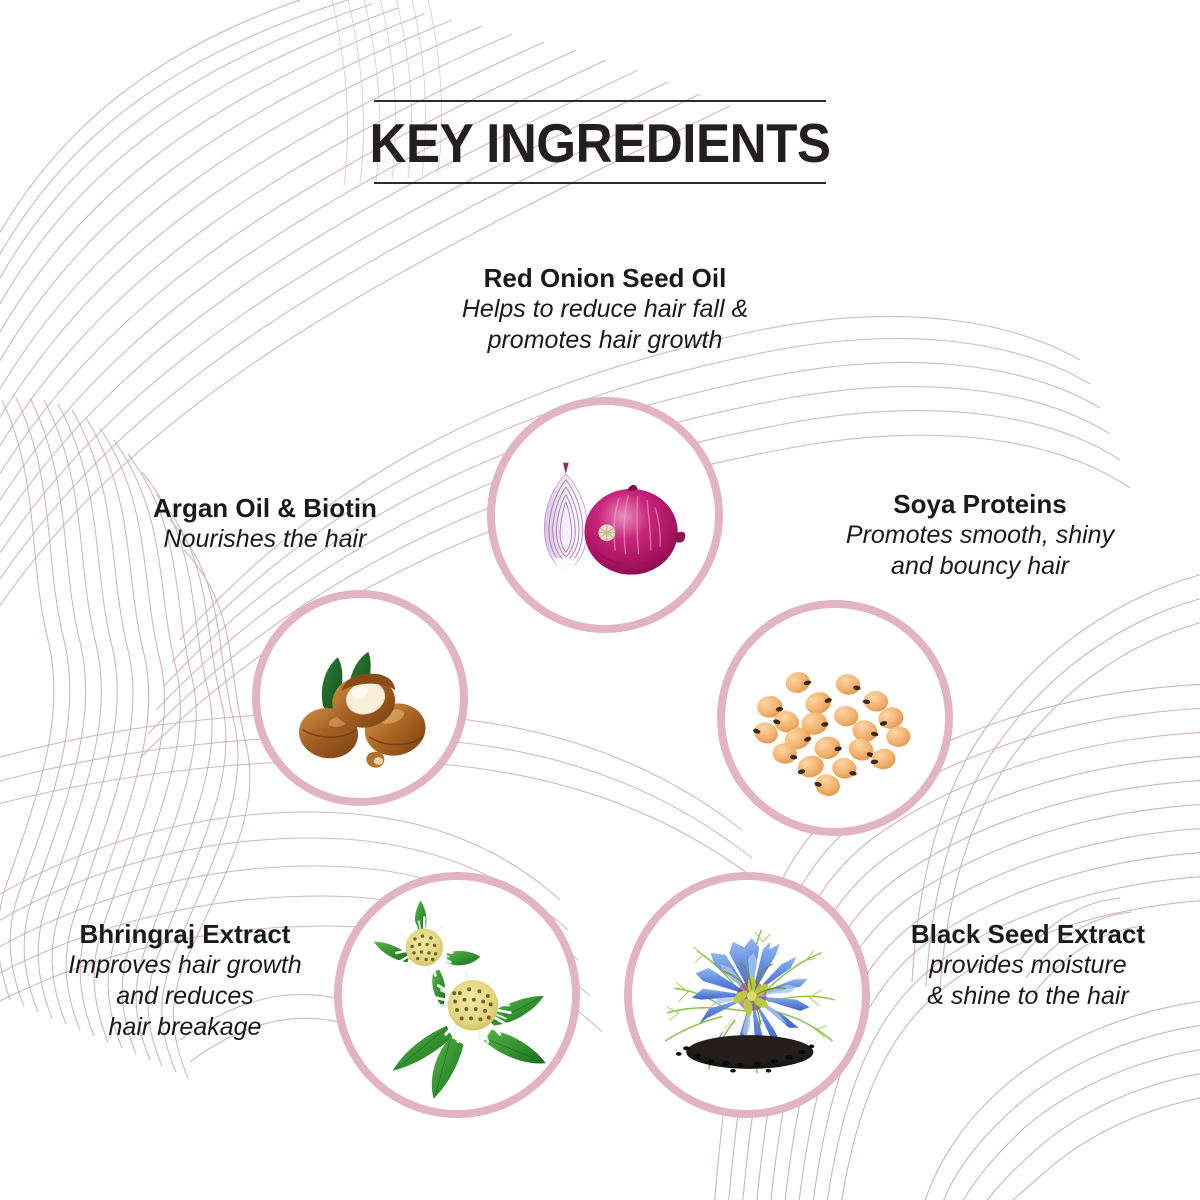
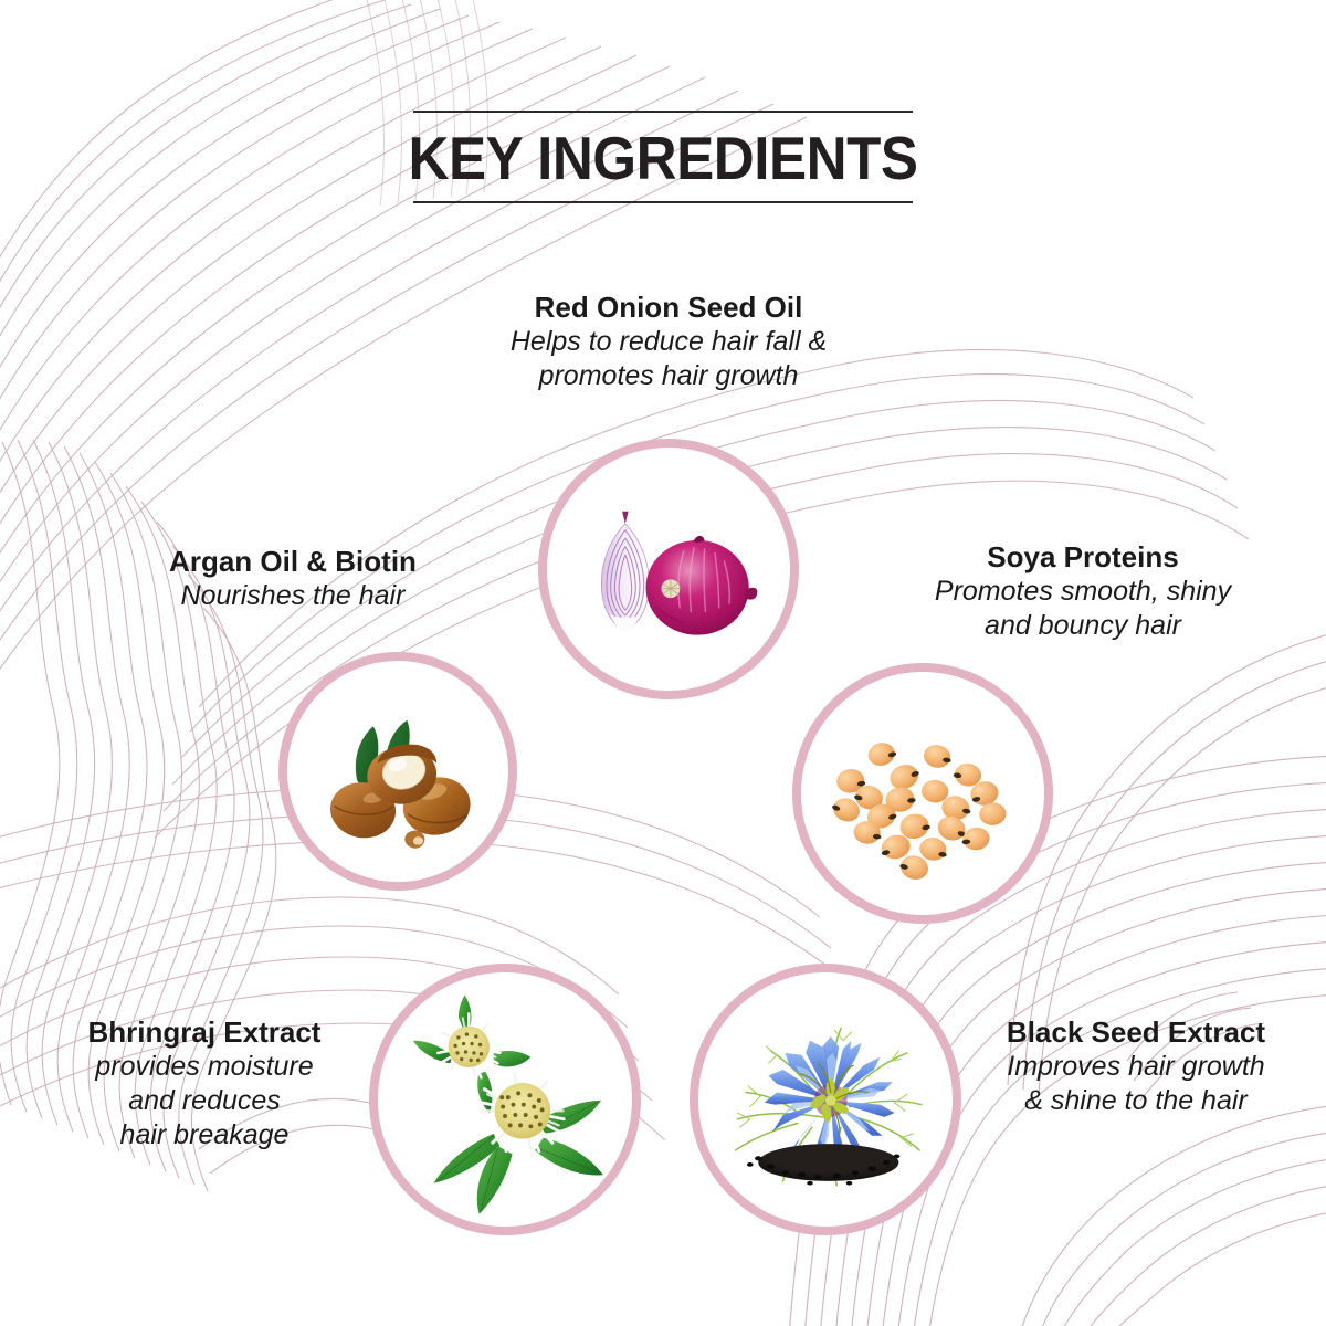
  KEY INGREDIENTS
  Red Onion Seed Oil
  Helps to reduce hair fall &
  promotes hair growth
  Argan Oil & Biotin
  Nourishes the hair
  Soya Proteins
  Promotes smooth, shiny
  and bouncy hair
  Bhringraj Extract
- Improves hair growth
+ provides moisture
  and reduces
  hair breakage
  Black Seed Extract
- provides moisture
+ Improves hair growth
  & shine to the hair
